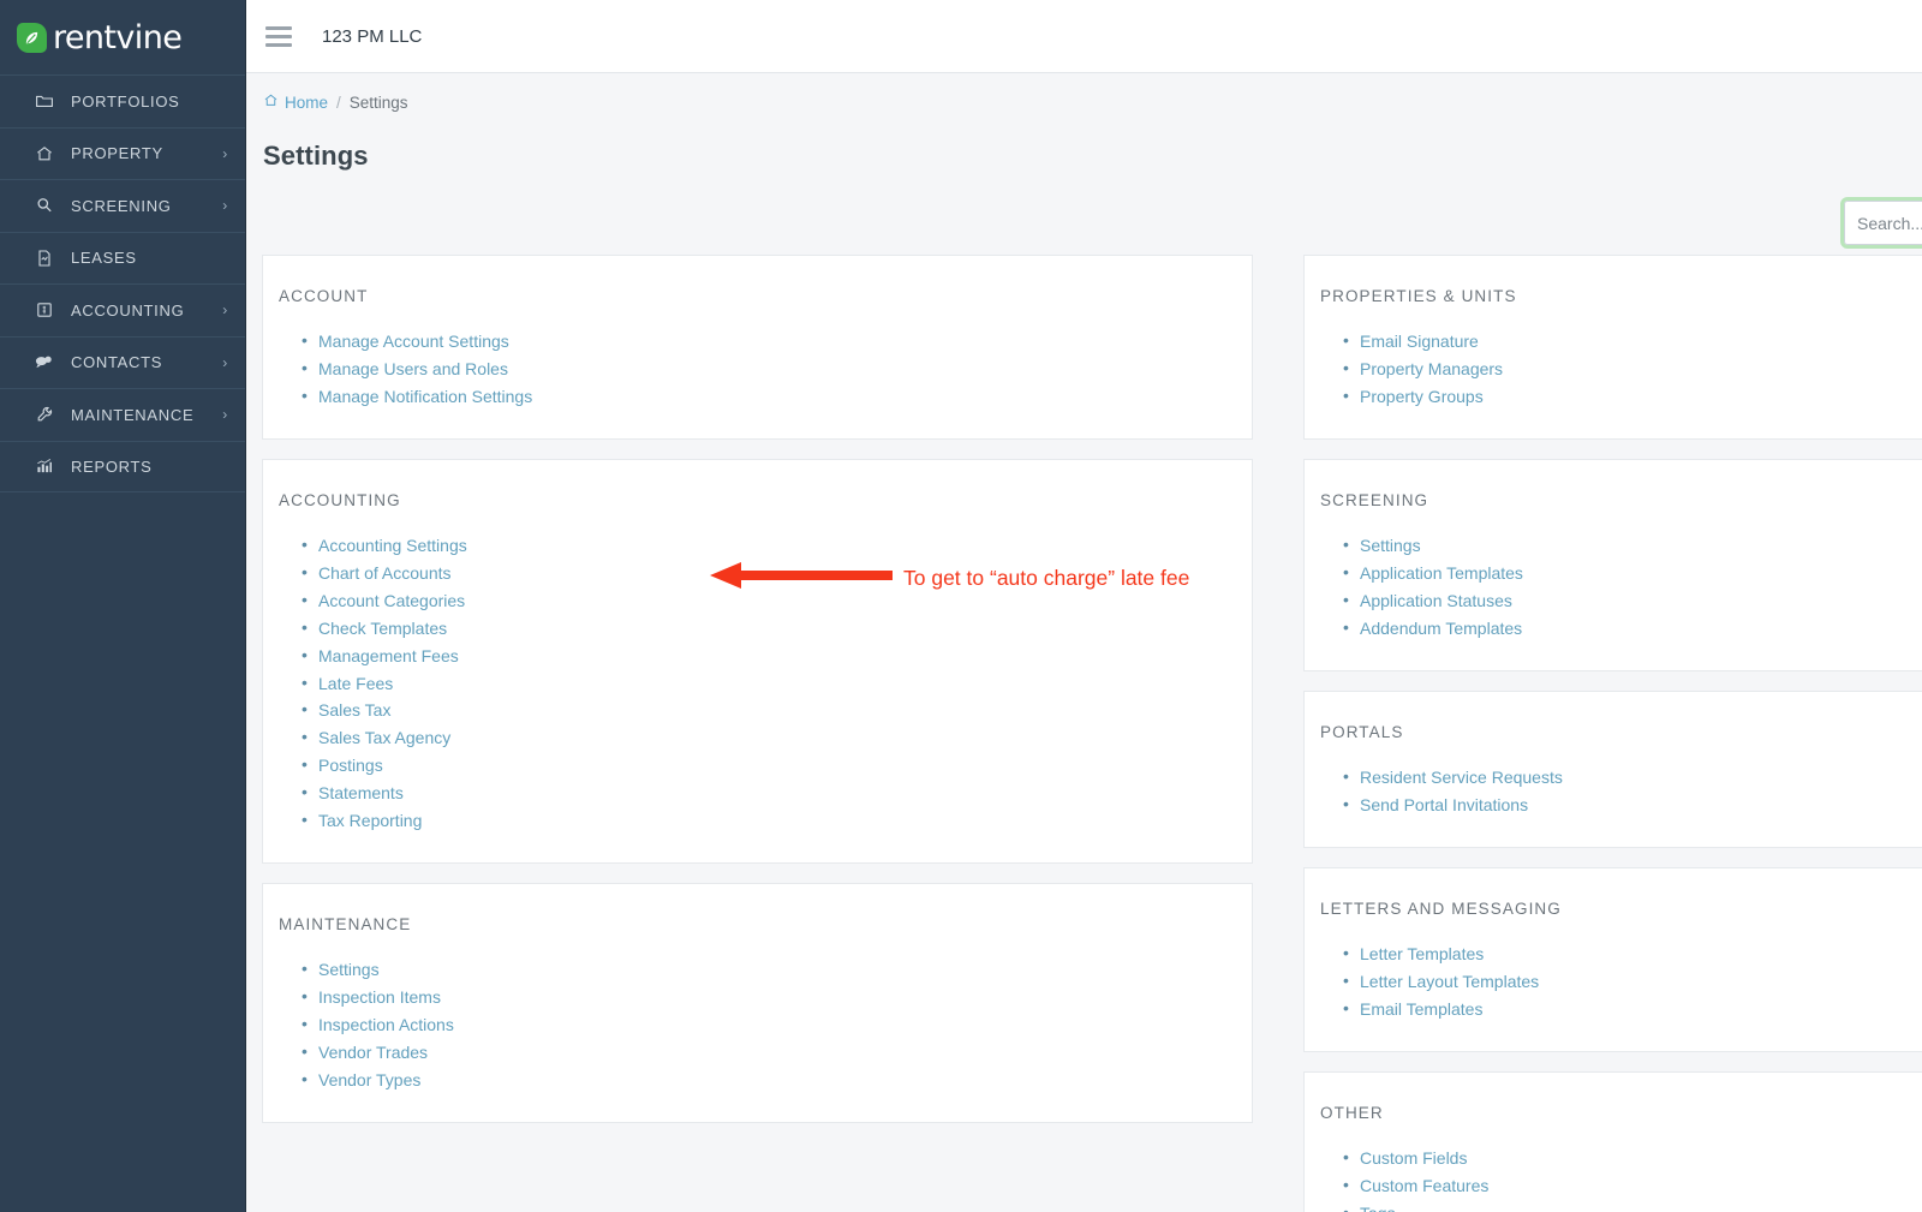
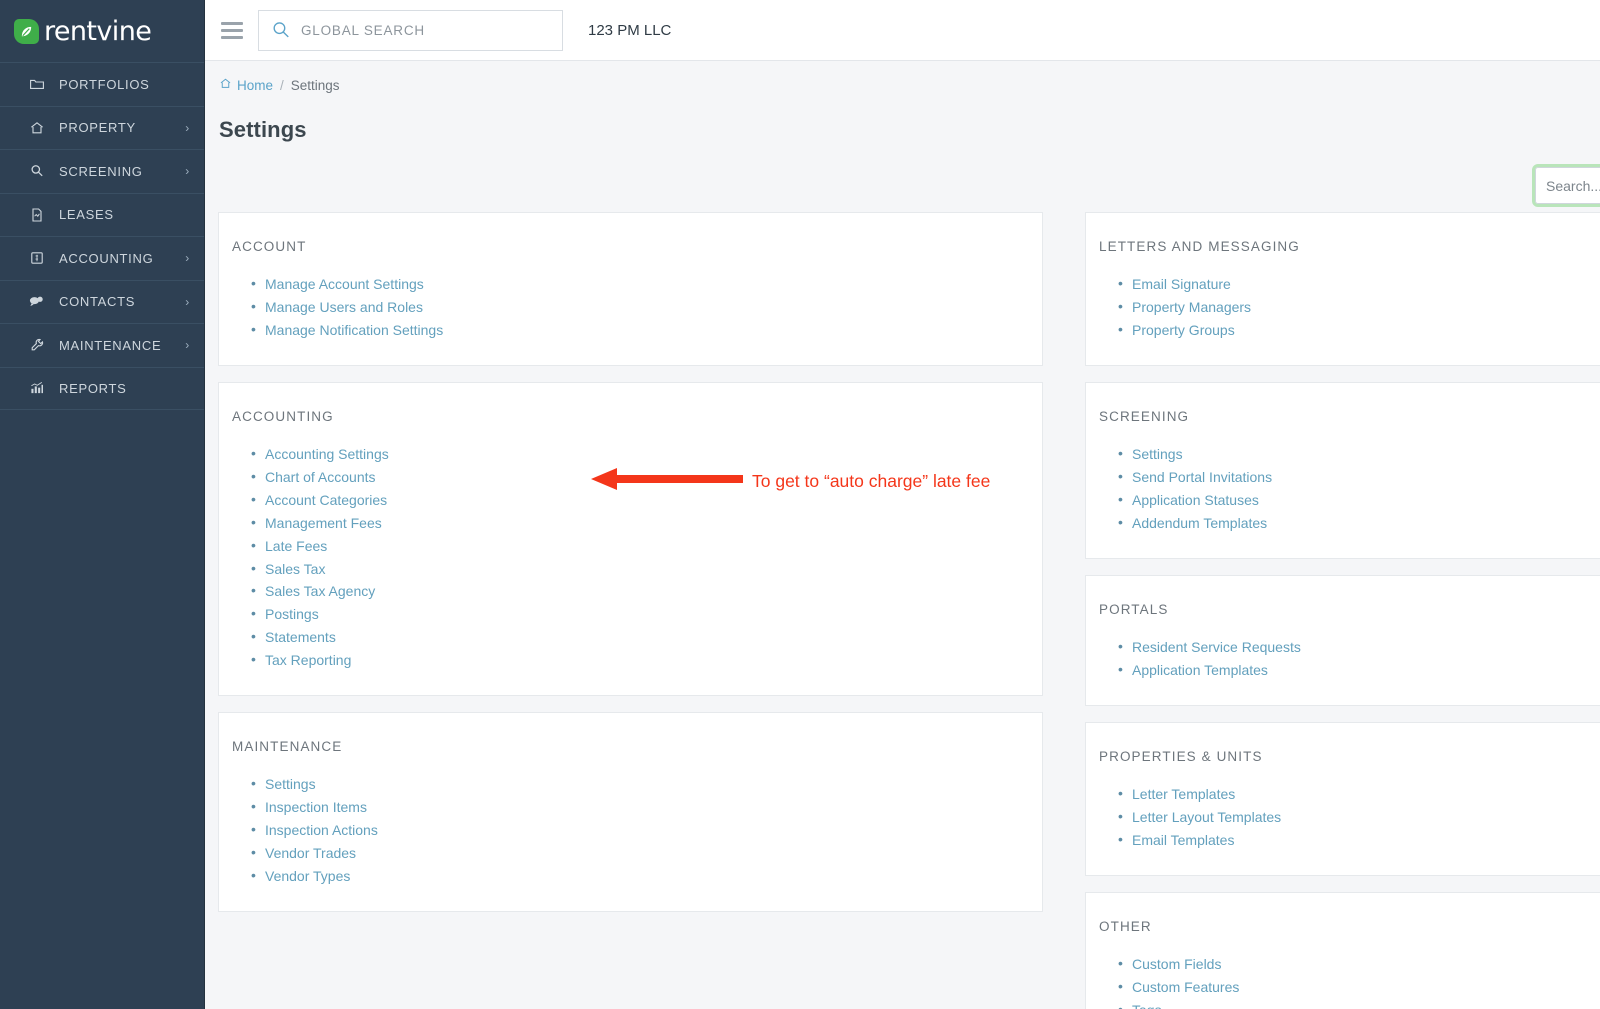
  rentvine
  PORTFOLIOS
  PROPERTY
  ›
  SCREENING
  ›
  LEASES
  ACCOUNTING
  ›
  CONTACTS
  ›
  MAINTENANCE
  ›
  REPORTS
+ GLOBAL SEARCH
  123 PM LLC
  Home
  /
  Settings
  Settings
  Search..
  ACCOUNT
  Manage Account Settings
  Manage Users and Roles
  Manage Notification Settings
  ACCOUNTING
  Accounting Settings
  Chart of Accounts
  Account Categories
- Check Templates
  Management Fees
  Late Fees
  Sales Tax
  Sales Tax Agency
  Postings
  Statements
  Tax Reporting
  MAINTENANCE
  Settings
  Inspection Items
  Inspection Actions
  Vendor Trades
  Vendor Types
- PROPERTIES & UNITS
+ LETTERS AND MESSAGING
  Email Signature
  Property Managers
  Property Groups
  SCREENING
  Settings
- Application Templates
+ Send Portal Invitations
  Application Statuses
  Addendum Templates
  PORTALS
  Resident Service Requests
- Send Portal Invitations
+ Application Templates
- LETTERS AND MESSAGING
+ PROPERTIES & UNITS
  Letter Templates
  Letter Layout Templates
  Email Templates
  OTHER
  Custom Fields
  Custom Features
  To get to “auto charge” late fee
